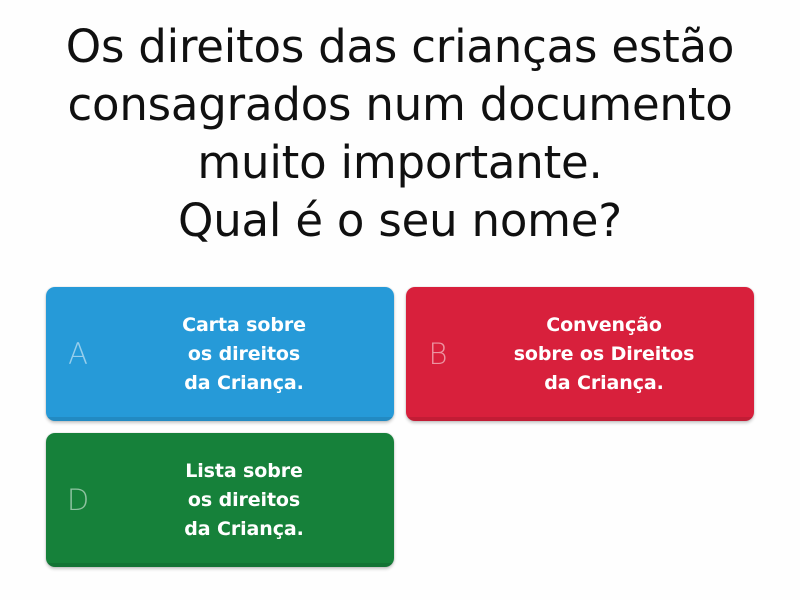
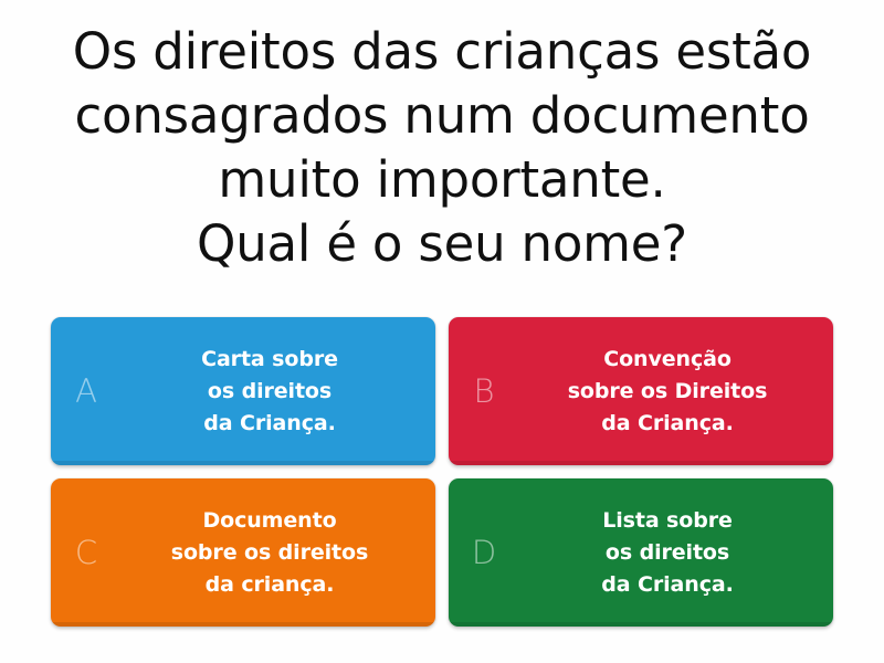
  Os direitos das crianças estão
  consagrados num documento
  muito importante.
  Qual é o seu nome?
  A
  Carta sobre
  os direitos
  da Criança.
  B
  Convenção
  sobre os Direitos
  da Criança.
+ C
+ Documento
+ sobre os direitos
+ da criança.
  D
  Lista sobre
  os direitos
  da Criança.
